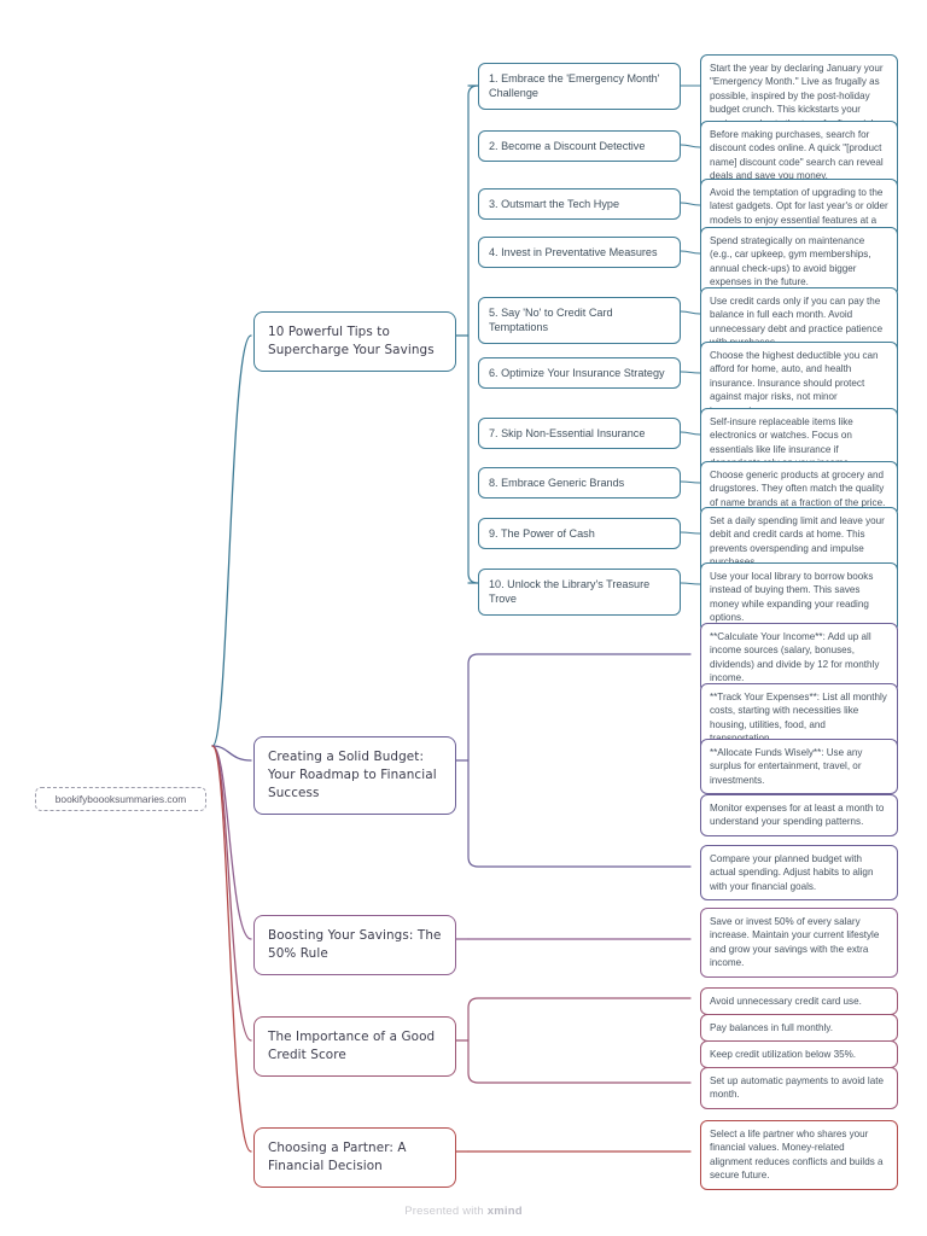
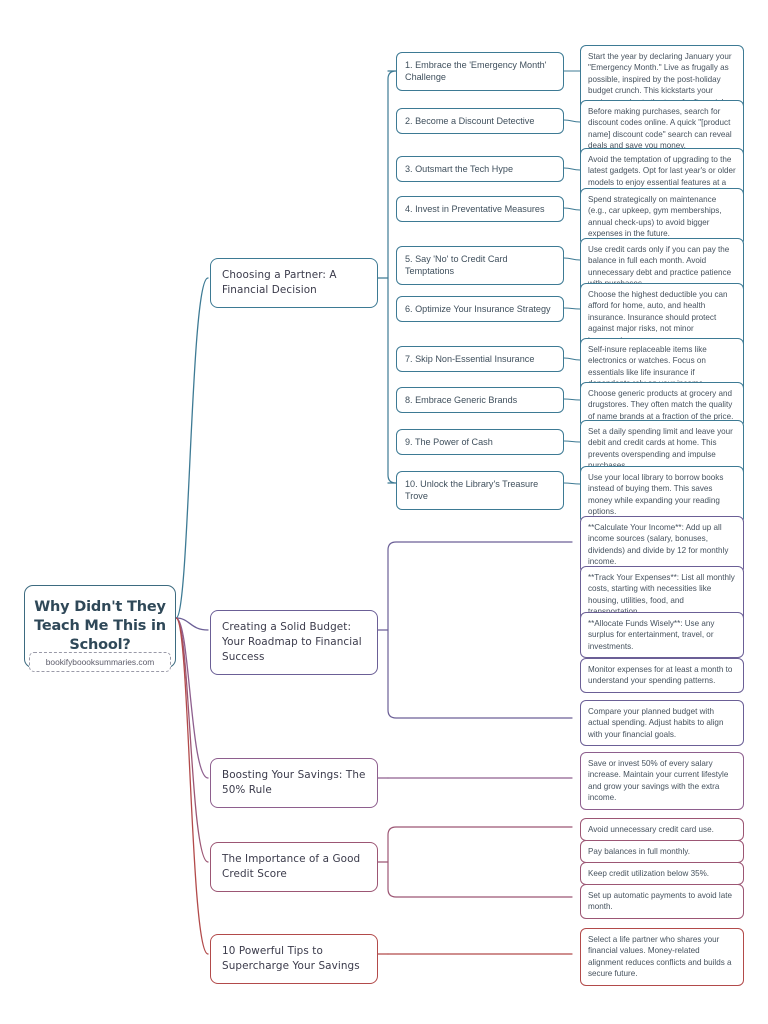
+ Why Didn't They Teach Me This in School?
  bookifyboooksummaries.com
- 10 Powerful Tips to Supercharge Your Savings
+ Choosing a Partner: A Financial Decision
  1. Embrace the 'Emergency Month' Challenge
  Start the year by declaring January your "Emergency Month." Live as frugally as possible, inspired by the post-holiday budget crunch. This kickstarts your
  2. Become a Discount Detective
  Before making purchases, search for discount codes online. A quick "[product name] discount code" search can reveal deals and save you money.
  3. Outsmart the Tech Hype
  Avoid the temptation of upgrading to the latest gadgets. Opt for last year's or older models to enjoy essential features at a
  4. Invest in Preventative Measures
  Spend strategically on maintenance (e.g., car upkeep, gym memberships, annual check-ups) to avoid bigger expenses in the future.
  5. Say 'No' to Credit Card Temptations
  Use credit cards only if you can pay the balance in full each month. Avoid unnecessary debt and practice patience
  6. Optimize Your Insurance Strategy
  Choose the highest deductible you can afford for home, auto, and health insurance. Insurance should protect against major risks, not minor
  7. Skip Non-Essential Insurance
  Self-insure replaceable items like electronics or watches. Focus on essentials like life insurance if
  8. Embrace Generic Brands
  Choose generic products at grocery and drugstores. They often match the quality of name brands at a fraction of the price.
  9. The Power of Cash
  Set a daily spending limit and leave your debit and credit cards at home. This prevents overspending and impulse
  10. Unlock the Library's Treasure Trove
  Use your local library to borrow books instead of buying them. This saves money while expanding your reading options.
  Creating a Solid Budget: Your Roadmap to Financial Success
  **Calculate Your Income**: Add up all income sources (salary, bonuses, dividends) and divide by 12 for monthly income.
  **Track Your Expenses**: List all monthly costs, starting with necessities like housing, utilities, food, and
  **Allocate Funds Wisely**: Use any surplus for entertainment, travel, or investments.
  Monitor expenses for at least a month to understand your spending patterns.
  Compare your planned budget with actual spending. Adjust habits to align with your financial goals.
  Boosting Your Savings: The 50% Rule
  Save or invest 50% of every salary increase. Maintain your current lifestyle and grow your savings with the extra income.
  The Importance of a Good Credit Score
  Avoid unnecessary credit card use.
  Pay balances in full monthly.
  Keep credit utilization below 35%.
  Set up automatic payments to avoid late month.
- Choosing a Partner: A Financial Decision
+ 10 Powerful Tips to Supercharge Your Savings
  Select a life partner who shares your financial values. Money-related alignment reduces conflicts and builds a secure future.
- Presented with xmind
